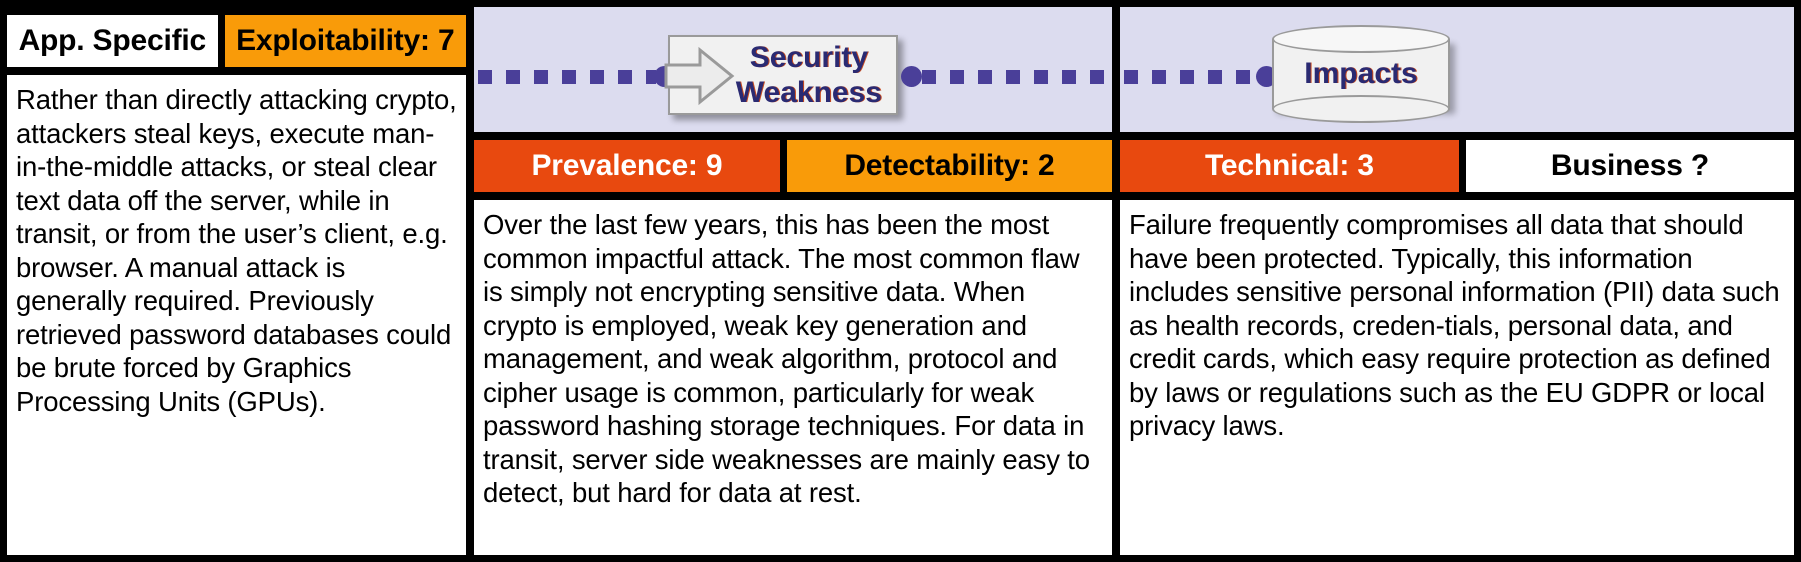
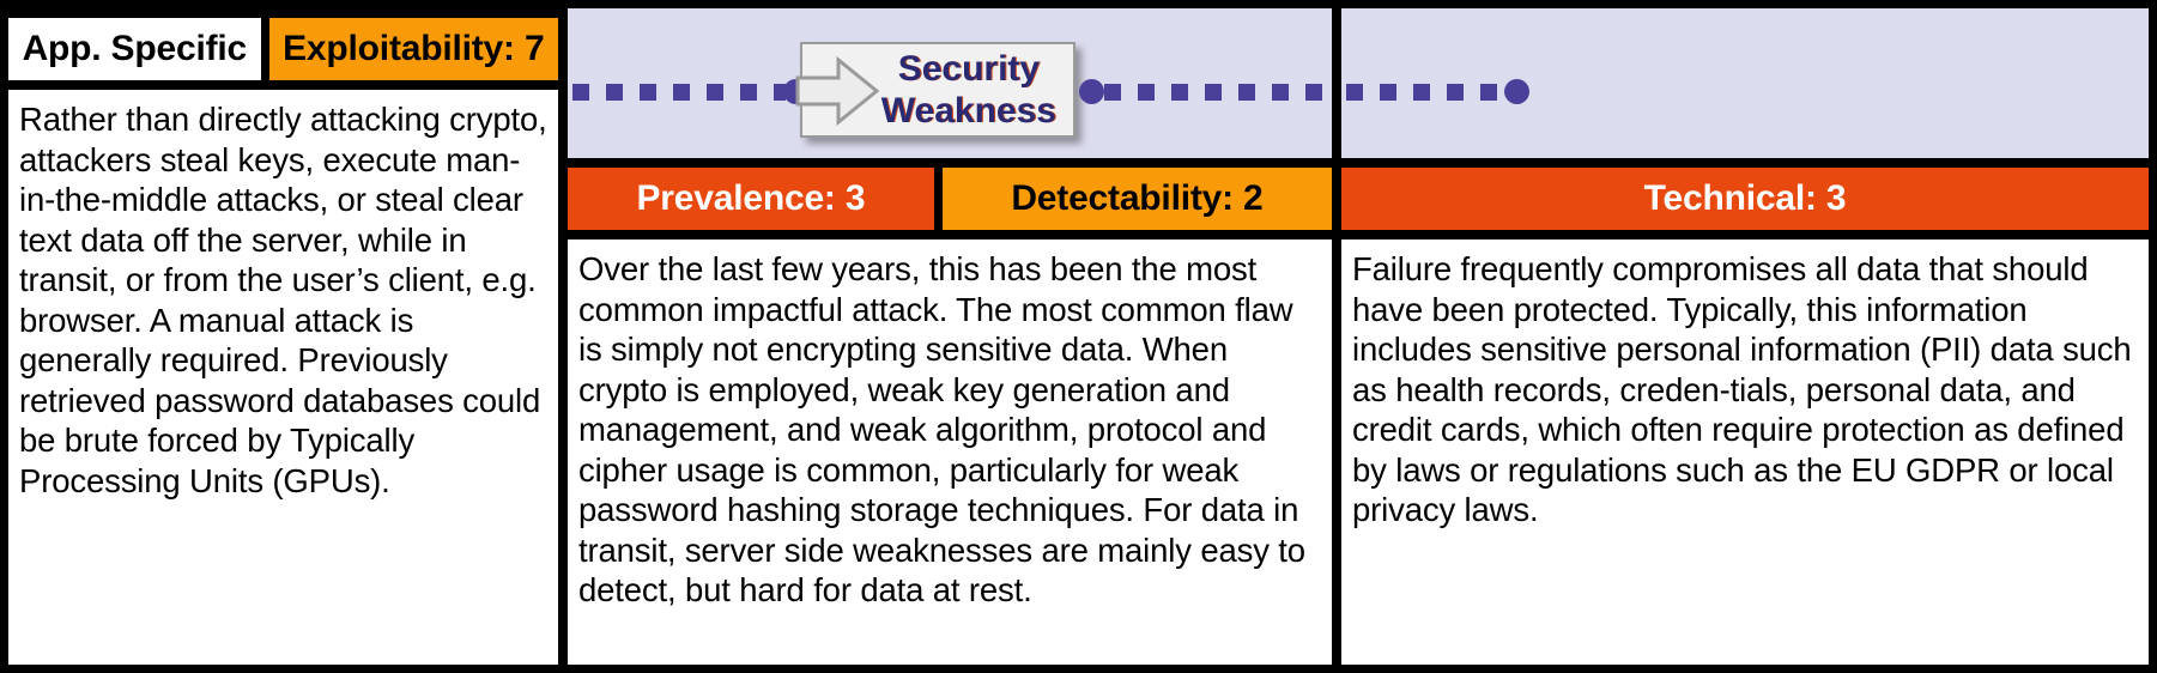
  App. Specific
  Exploitability: 7
- Rather than directly attacking crypto, attackers steal keys, execute man-in-the-middle attacks, or steal clear text data off the server, while in transit, or from the user’s client, e.g. browser. A manual attack is generally required. Previously retrieved password databases could be brute forced by Graphics Processing Units (GPUs).
+ Rather than directly attacking crypto, attackers steal keys, execute man-in-the-middle attacks, or steal clear text data off the server, while in transit, or from the user’s client, e.g. browser. A manual attack is generally required. Previously retrieved password databases could be brute forced by Typically Processing Units (GPUs).
  Security
  Weakness
- Prevalence: 9
+ Prevalence: 3
  Detectability: 2
  Over the last few years, this has been the most common impactful attack. The most common flaw is simply not encrypting sensitive data. When crypto is employed, weak key generation and management, and weak algorithm, protocol and cipher usage is common, particularly for weak password hashing storage techniques. For data in transit, server side weaknesses are mainly easy to detect, but hard for data at rest.
- Impacts
  Technical: 3
- Business ?
- Failure frequently compromises all data that should have been protected. Typically, this information includes sensitive personal information (PII) data such as health records, creden-tials, personal data, and credit cards, which easy require protection as defined by laws or regulations such as the EU GDPR or local privacy laws.
+ Failure frequently compromises all data that should have been protected. Typically, this information includes sensitive personal information (PII) data such as health records, creden-tials, personal data, and credit cards, which often require protection as defined by laws or regulations such as the EU GDPR or local privacy laws.
